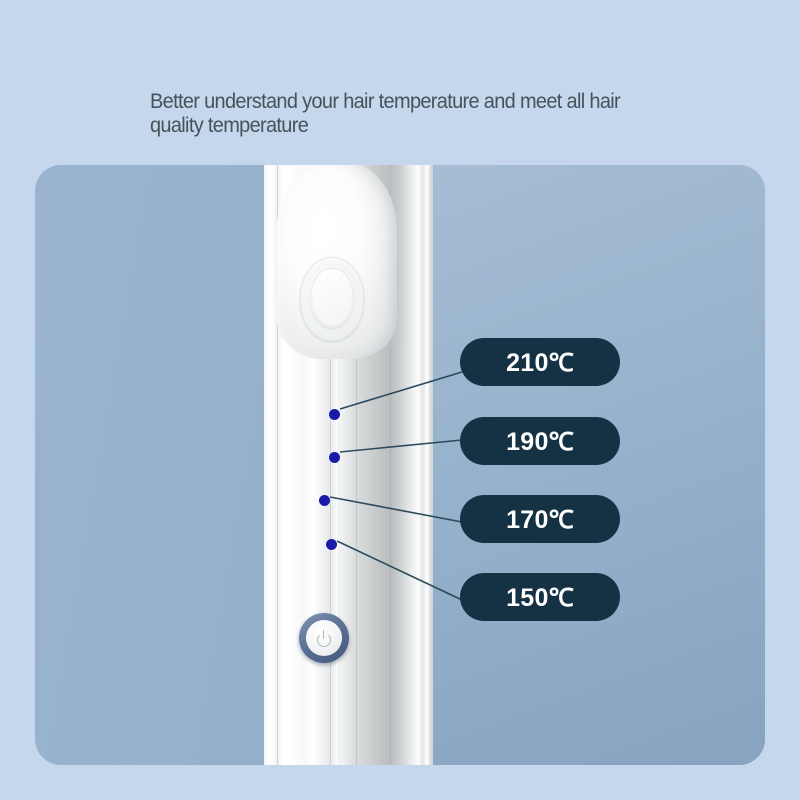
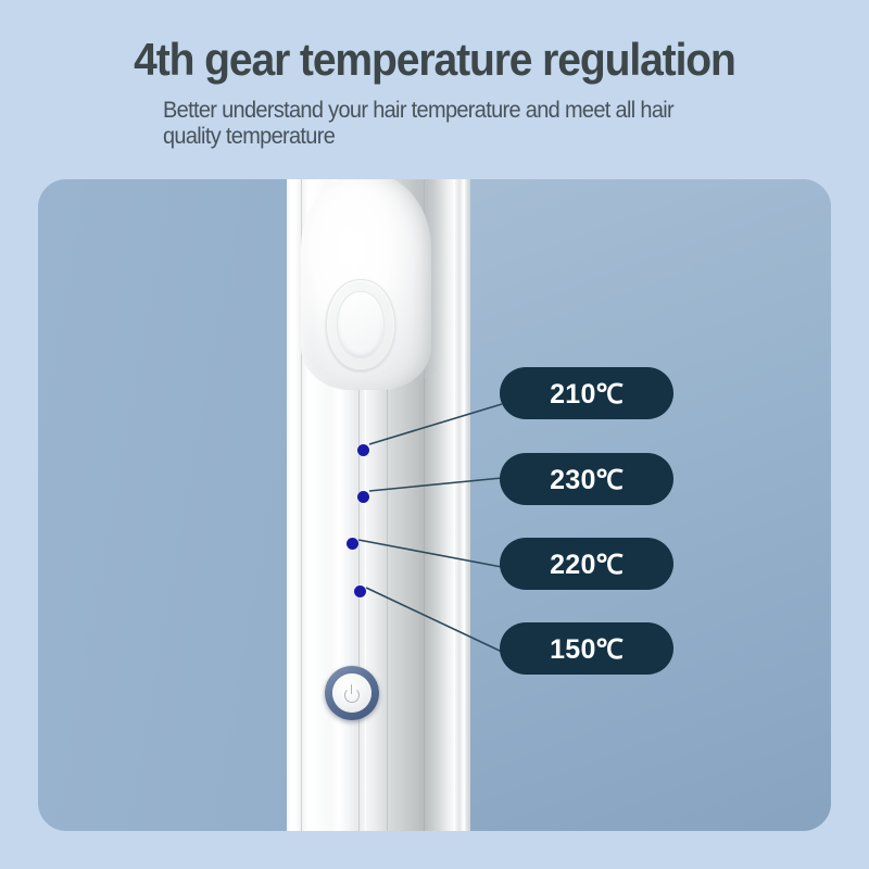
+ 4th gear temperature regulation
  Better understand your hair temperature and meet all hair quality temperature
  210℃
- 190℃
+ 230℃
- 170℃
+ 220℃
  150℃
